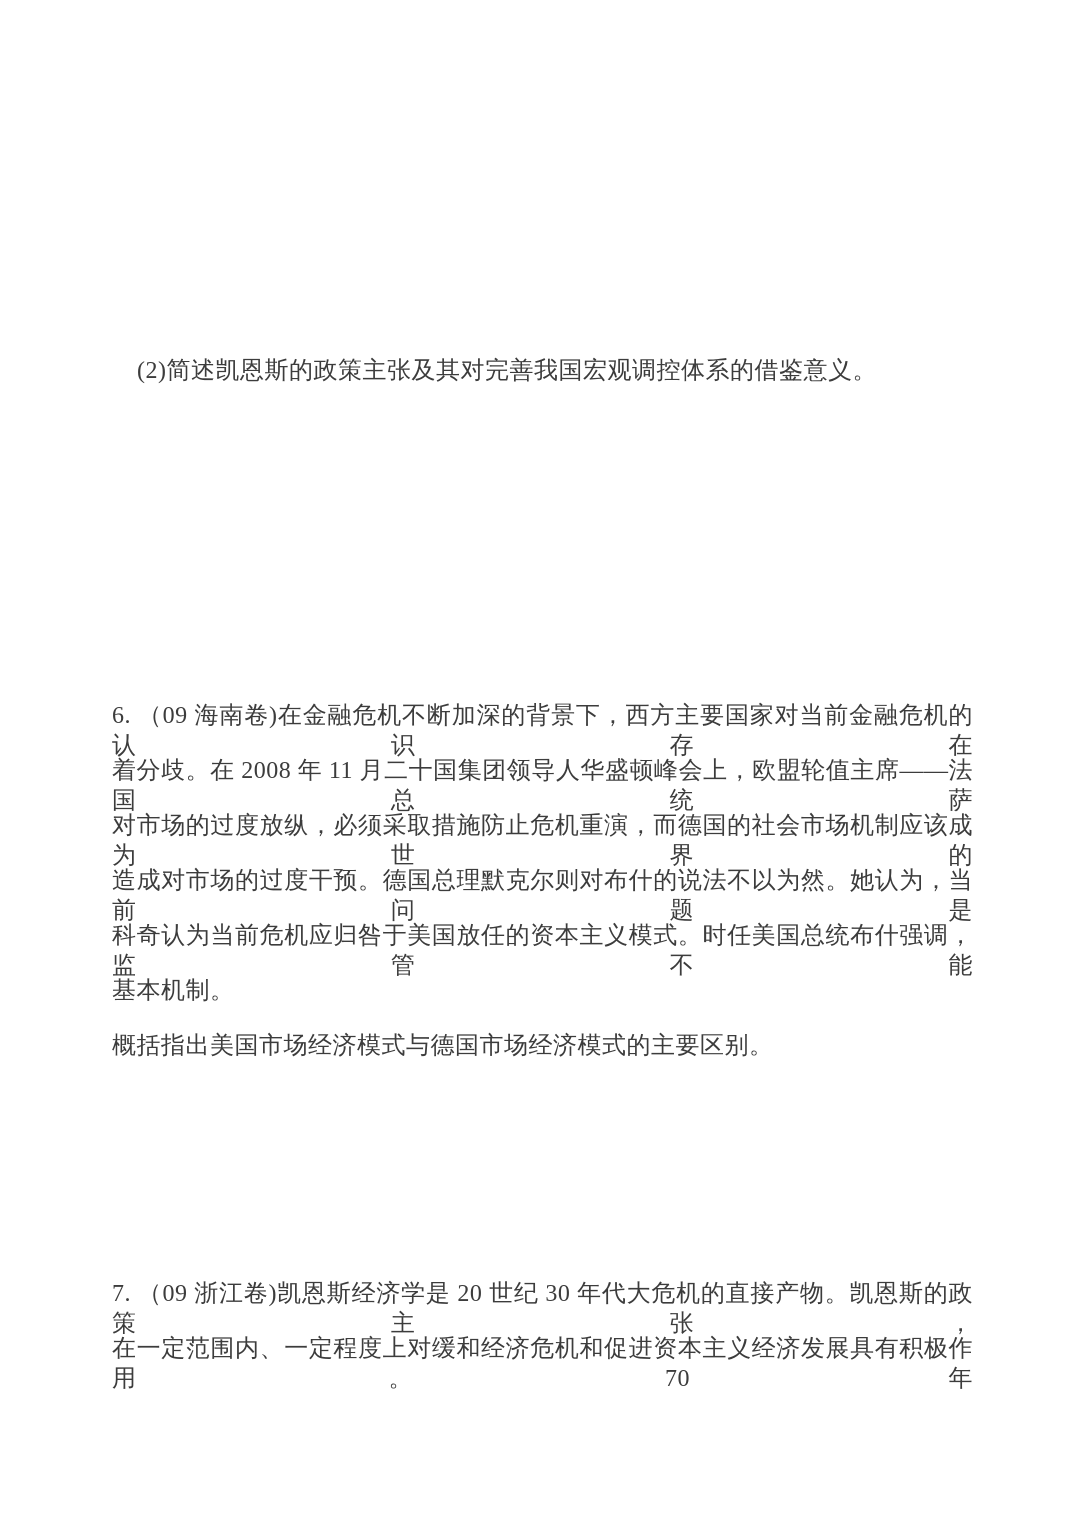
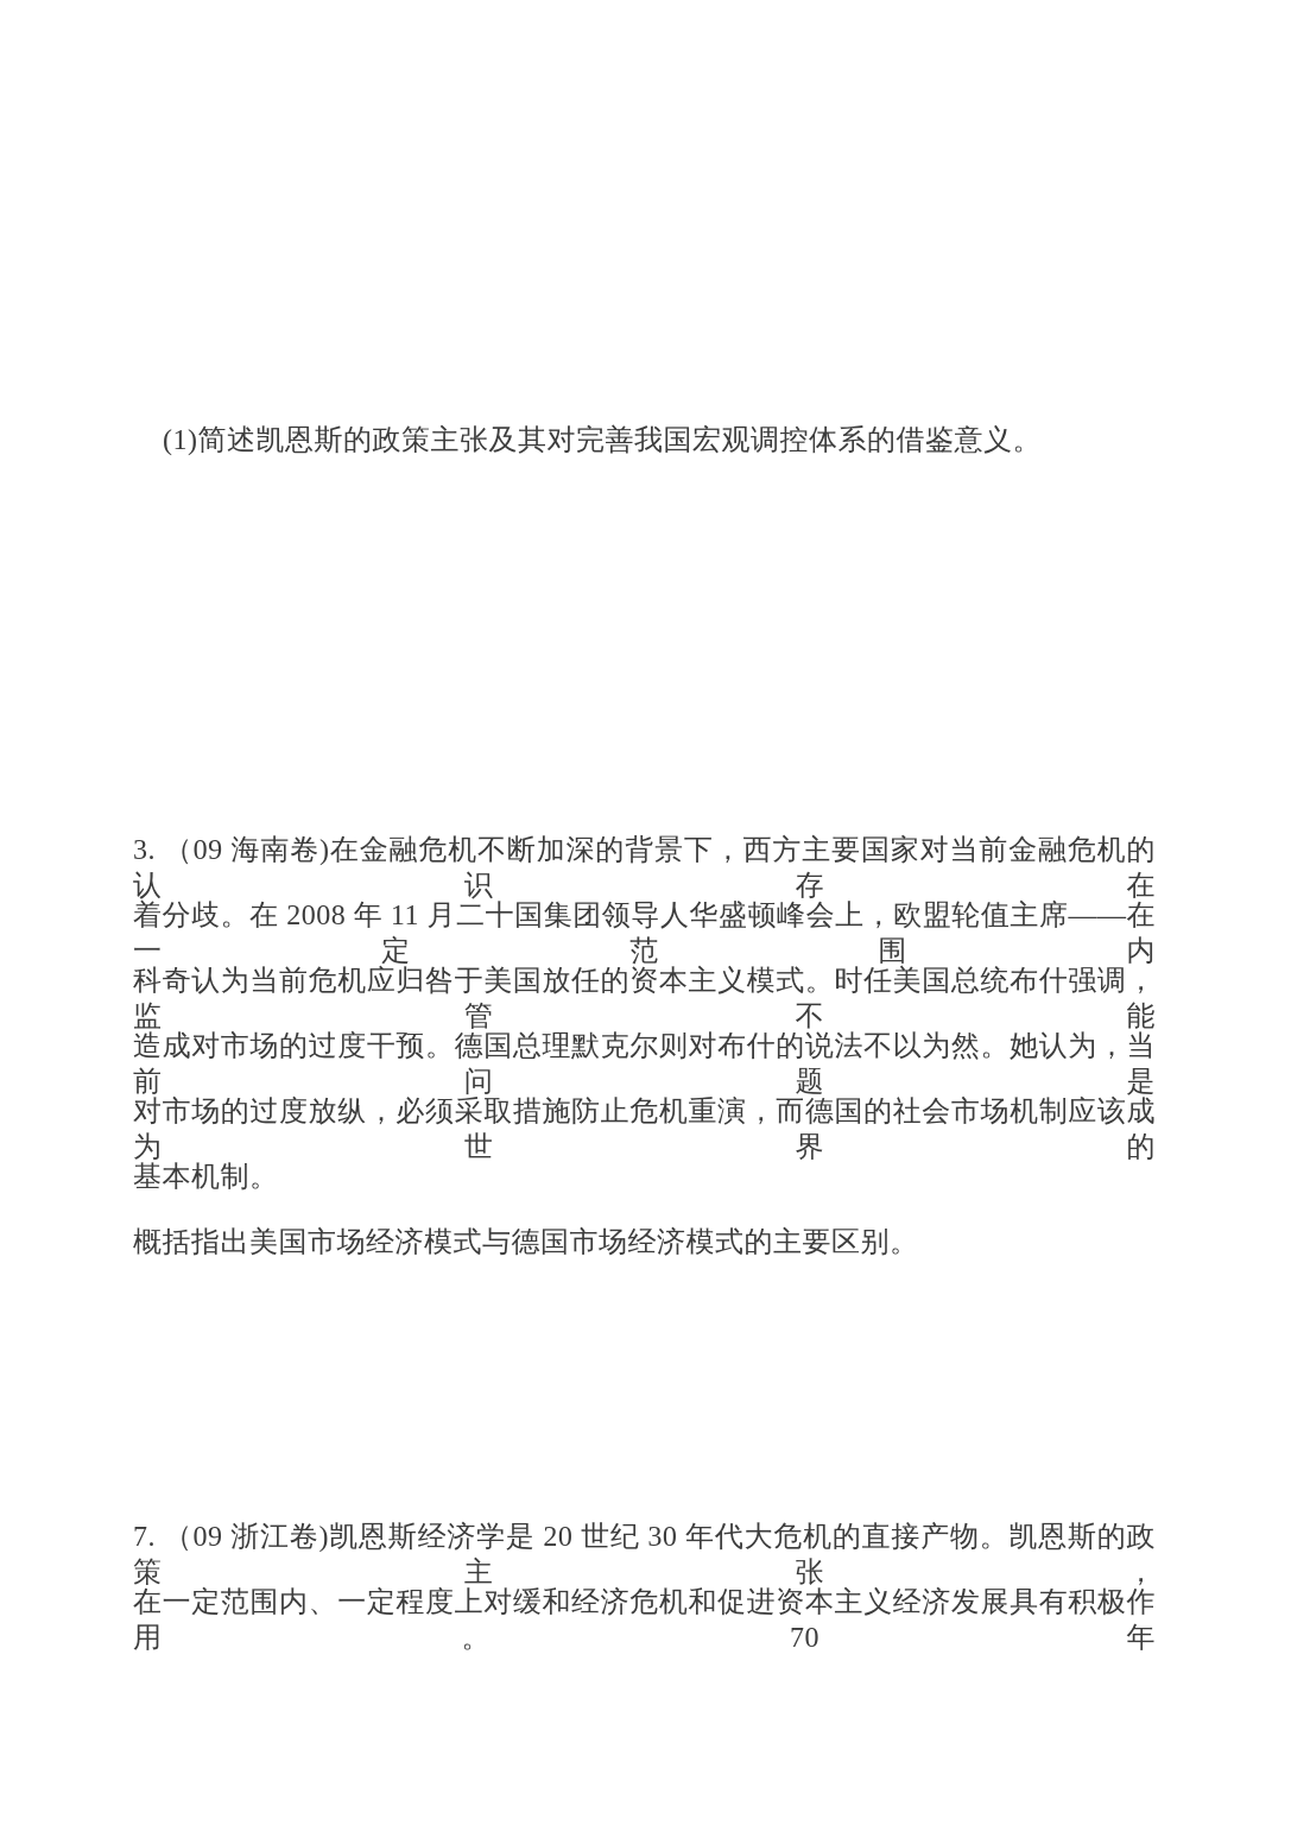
- (2)简述凯恩斯的政策主张及其对完善我国宏观调控体系的借鉴意义。
+ (1)简述凯恩斯的政策主张及其对完善我国宏观调控体系的借鉴意义。
- 6. （09 海南卷)在金融危机不断加深的背景下，西方主要国家对当前金融危机的认识存在
+ 3. （09 海南卷)在金融危机不断加深的背景下，西方主要国家对当前金融危机的认识存在
- 着分歧。在 2008 年 11 月二十国集团领导人华盛顿峰会上，欧盟轮值主席——法国总统萨
+ 着分歧。在 2008 年 11 月二十国集团领导人华盛顿峰会上，欧盟轮值主席——在一定范围内
- 对市场的过度放纵，必须采取措施防止危机重演，而德国的社会市场机制应该成为世界的
+ 科奇认为当前危机应归咎于美国放任的资本主义模式。时任美国总统布什强调，监管不能
  造成对市场的过度干预。德国总理默克尔则对布什的说法不以为然。她认为，当前问题是
- 科奇认为当前危机应归咎于美国放任的资本主义模式。时任美国总统布什强调，监管不能
+ 对市场的过度放纵，必须采取措施防止危机重演，而德国的社会市场机制应该成为世界的
  基本机制。
  概括指出美国市场经济模式与德国市场经济模式的主要区别。
  7. （09 浙江卷)凯恩斯经济学是 20 世纪 30 年代大危机的直接产物。凯恩斯的政策主张，
  在一定范围内、一定程度上对缓和经济危机和促进资本主义经济发展具有积极作用。70 年
